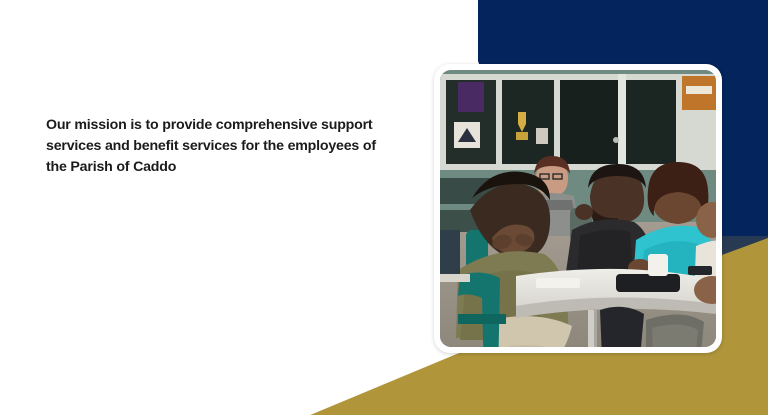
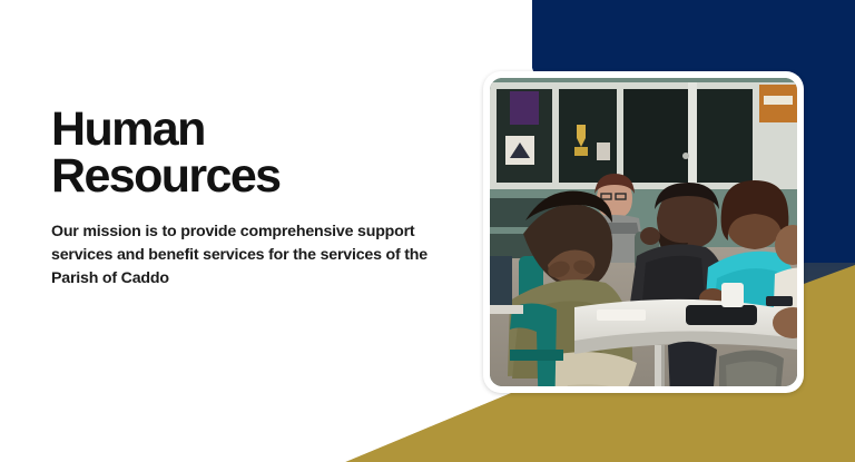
+ Human
+ Resources
- Our mission is to provide comprehensive support services and benefit services for the employees of the Parish of Caddo
+ Our mission is to provide comprehensive support services and benefit services for the services of the Parish of Caddo
